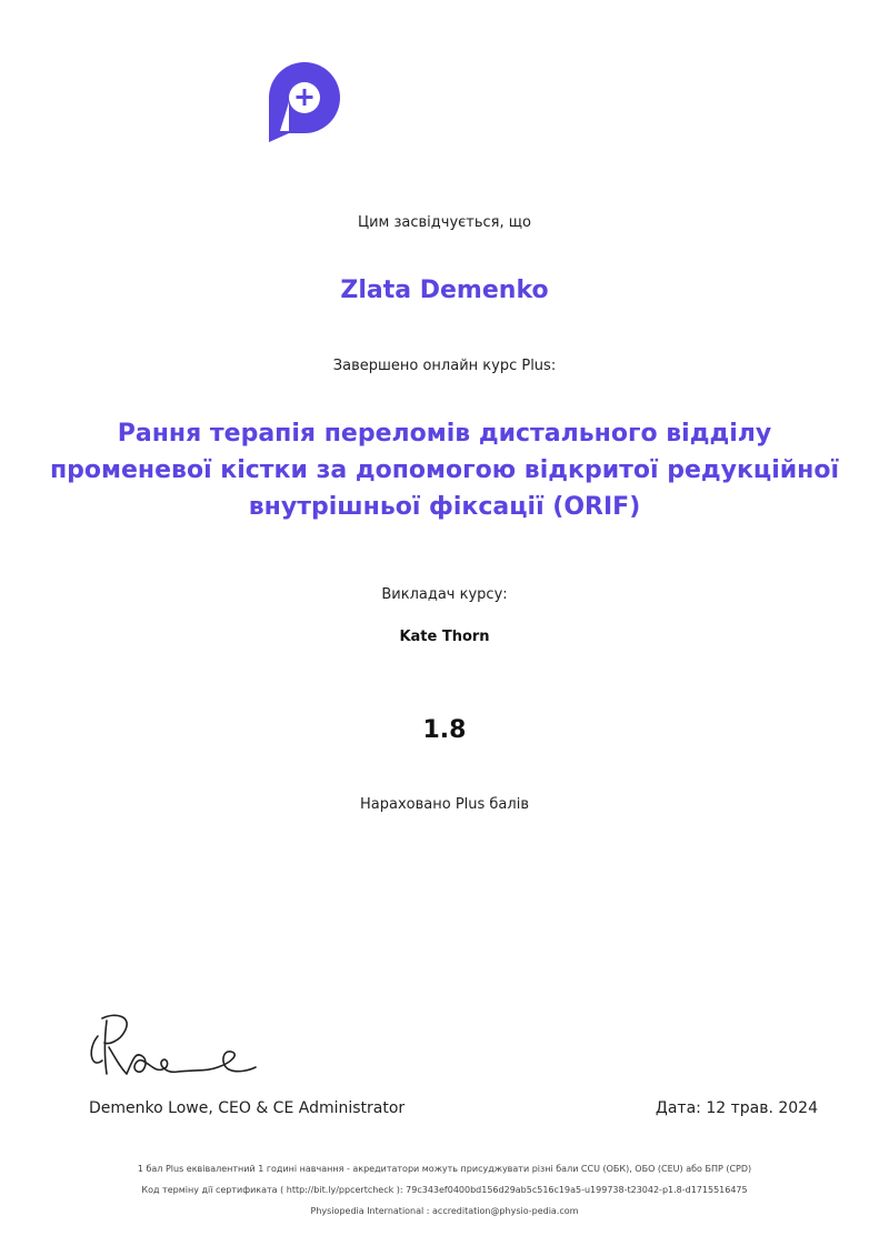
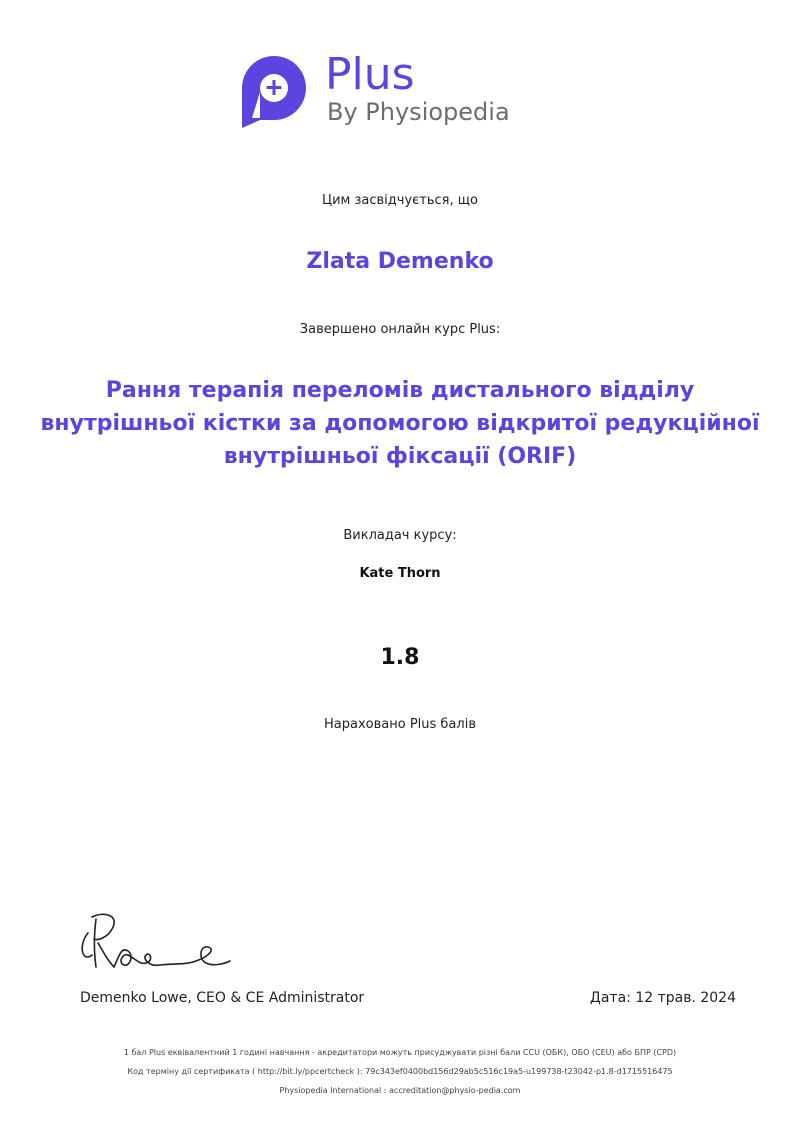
+ Plus
+ By Physiopedia
  Цим засвідчується, що
  Zlata Demenko
  Завершено онлайн курс Plus:
- Рання терапія переломів дистального відділу променевої кістки за допомогою відкритої редукційної внутрішньої фіксації (ORIF)
+ Рання терапія переломів дистального відділу внутрішньої кістки за допомогою відкритої редукційної внутрішньої фіксації (ORIF)
  Викладач курсу:
  Kate Thorn
  1.8
  Нараховано Plus балів
  Demenko Lowe, CEO & CE Administrator
  Дата: 12 трав. 2024
  1 бал Plus еквівалентний 1 годині навчання - акредитатори можуть присуджувати різні бали CCU (ОБК), ОБО (CEU) або БПР (CPD)
  Код терміну дії сертификата ( http://bit.ly/ppcertcheck ): 79c343ef0400bd156d29ab5c516c19a5-u199738-t23042-p1.8-d1715516475
  Physiopedia International : accreditation@physio-pedia.com
